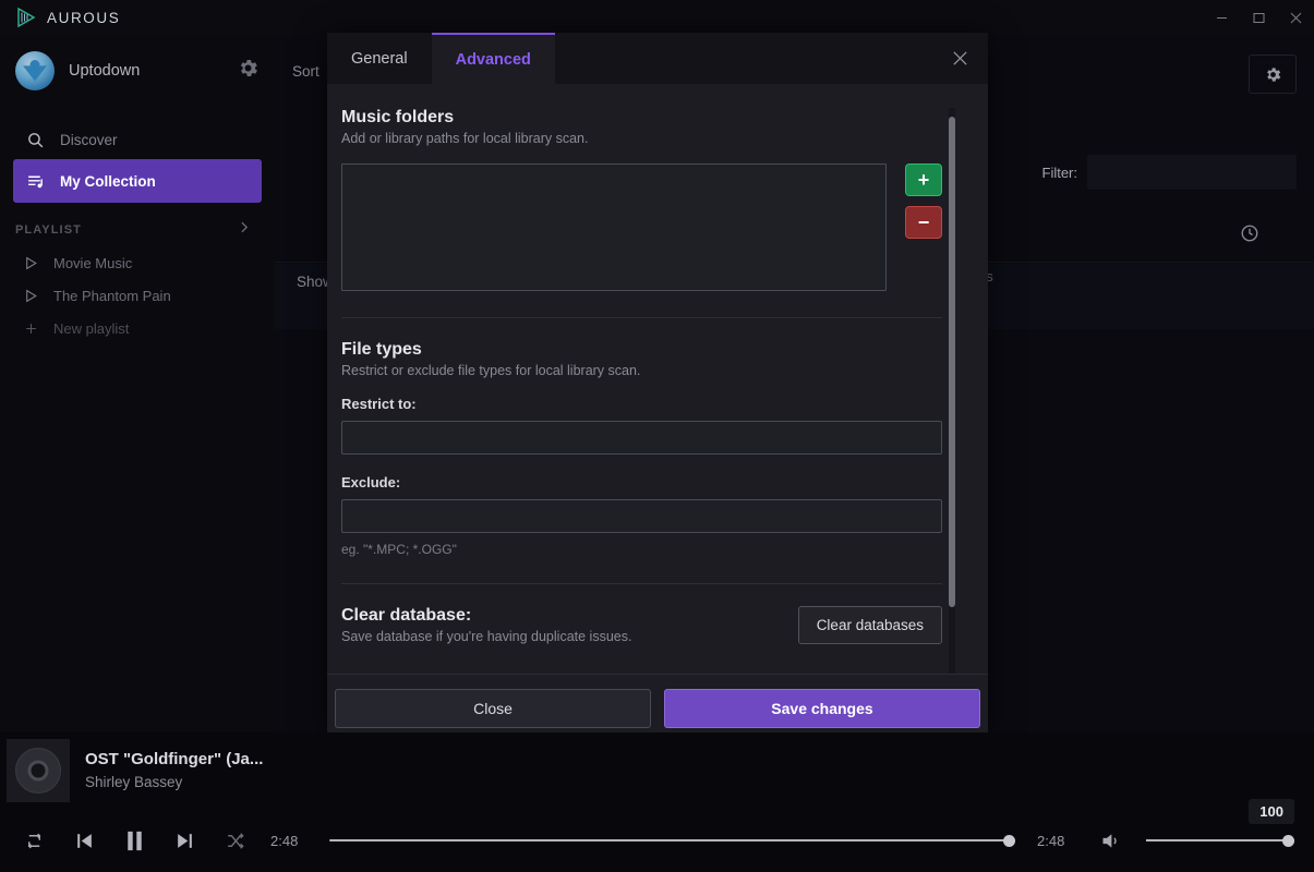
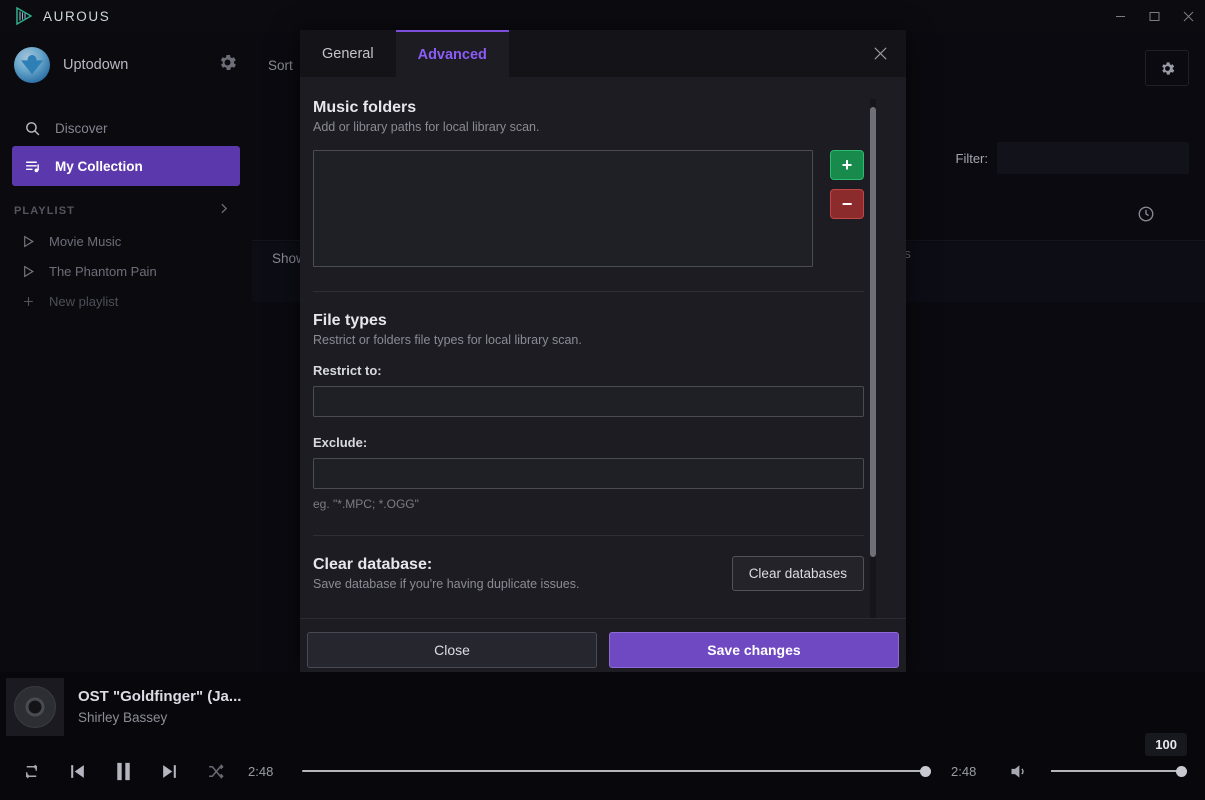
  AUROUS
  Uptodown
  Discover
  My Collection
  PLAYLIST
  Movie Music
  The Phantom Pain
  New playlist
  Sort
  Filter:
  Sho
  General
  Advanced
  Music folders
  Add or library paths for local library scan.
  +
  −
  File types
- Restrict or exclude file types for local library scan.
+ Restrict or folders file types for local library scan.
  Restrict to:
  Exclude:
  eg. "*.MPC; *.OGG"
  Clear database:
  Save database if you're having duplicate issues.
  Clear databases
  Close
  Save changes
  OST "Goldfinger" (Ja...
  Shirley Bassey
  2:48
  2:48
  100
